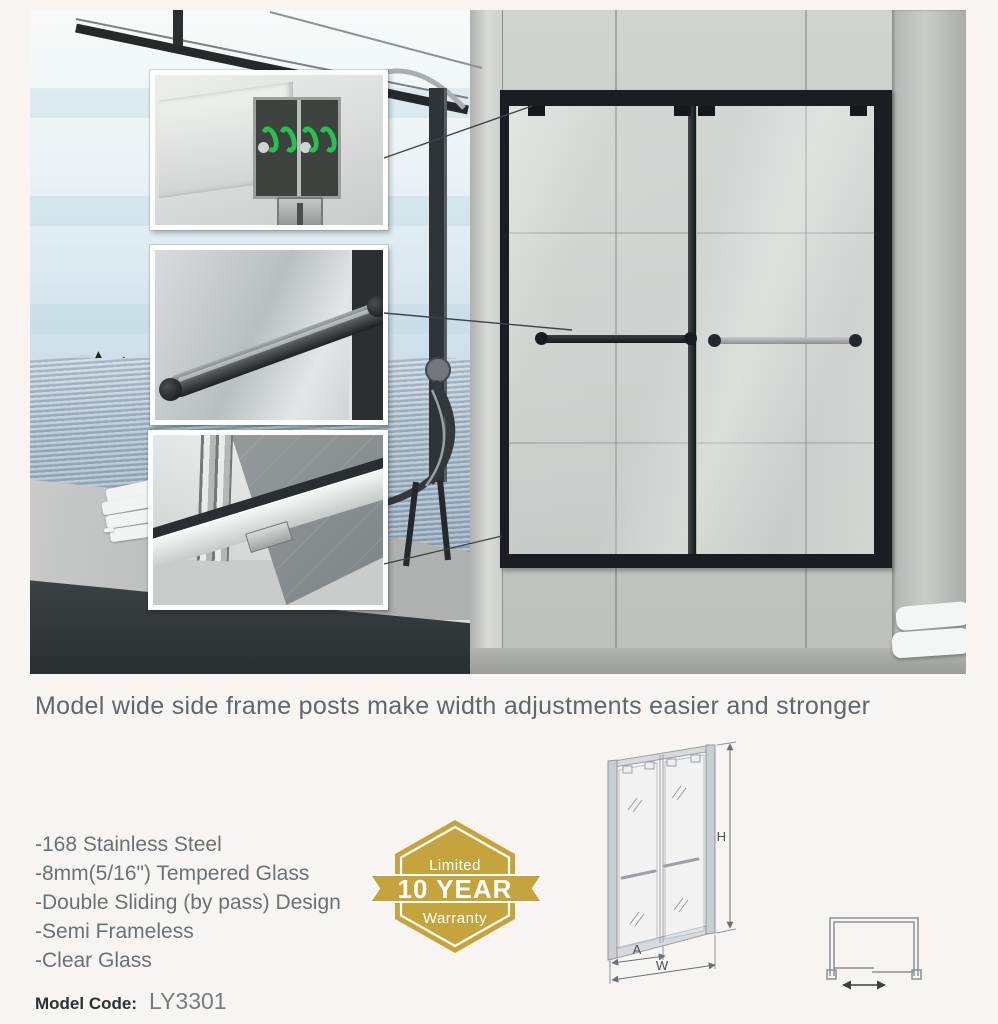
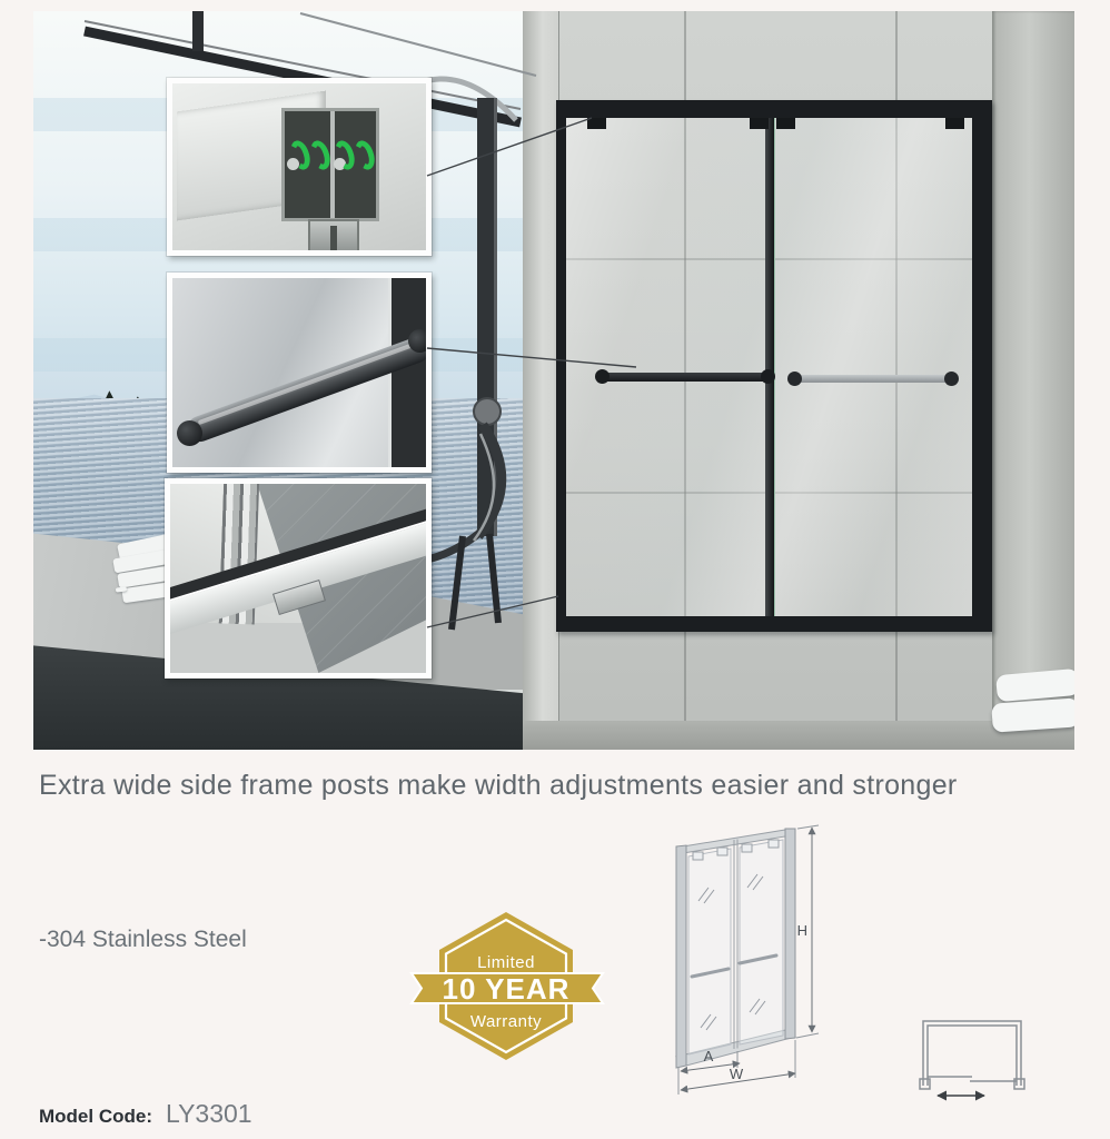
- Model wide side frame posts make width adjustments easier and stronger
+ Extra wide side frame posts make width adjustments easier and stronger
- -168 Stainless Steel
+ -304 Stainless Steel
- -8mm(5/16") Tempered Glass
- -Double Sliding (by pass) Design
- -Semi Frameless
- -Clear Glass
  Limited
  10 YEAR
  Warranty
  H
  A
  W
  Model Code: LY3301
